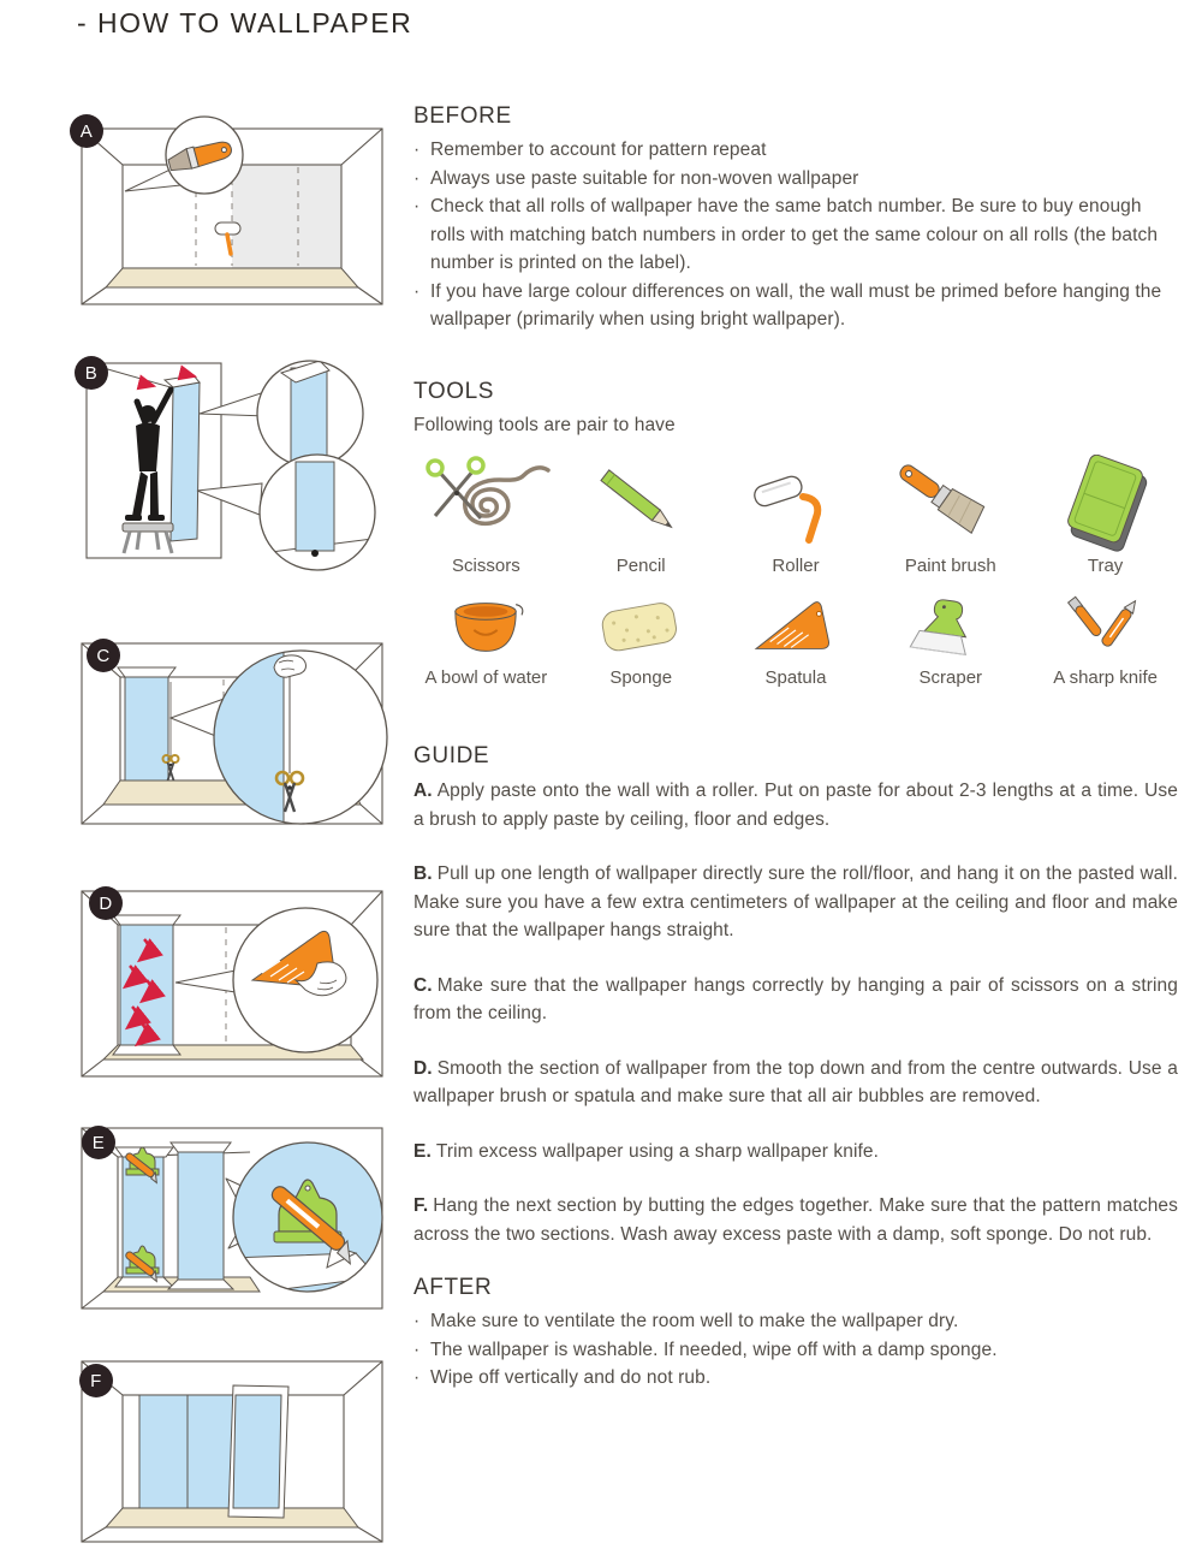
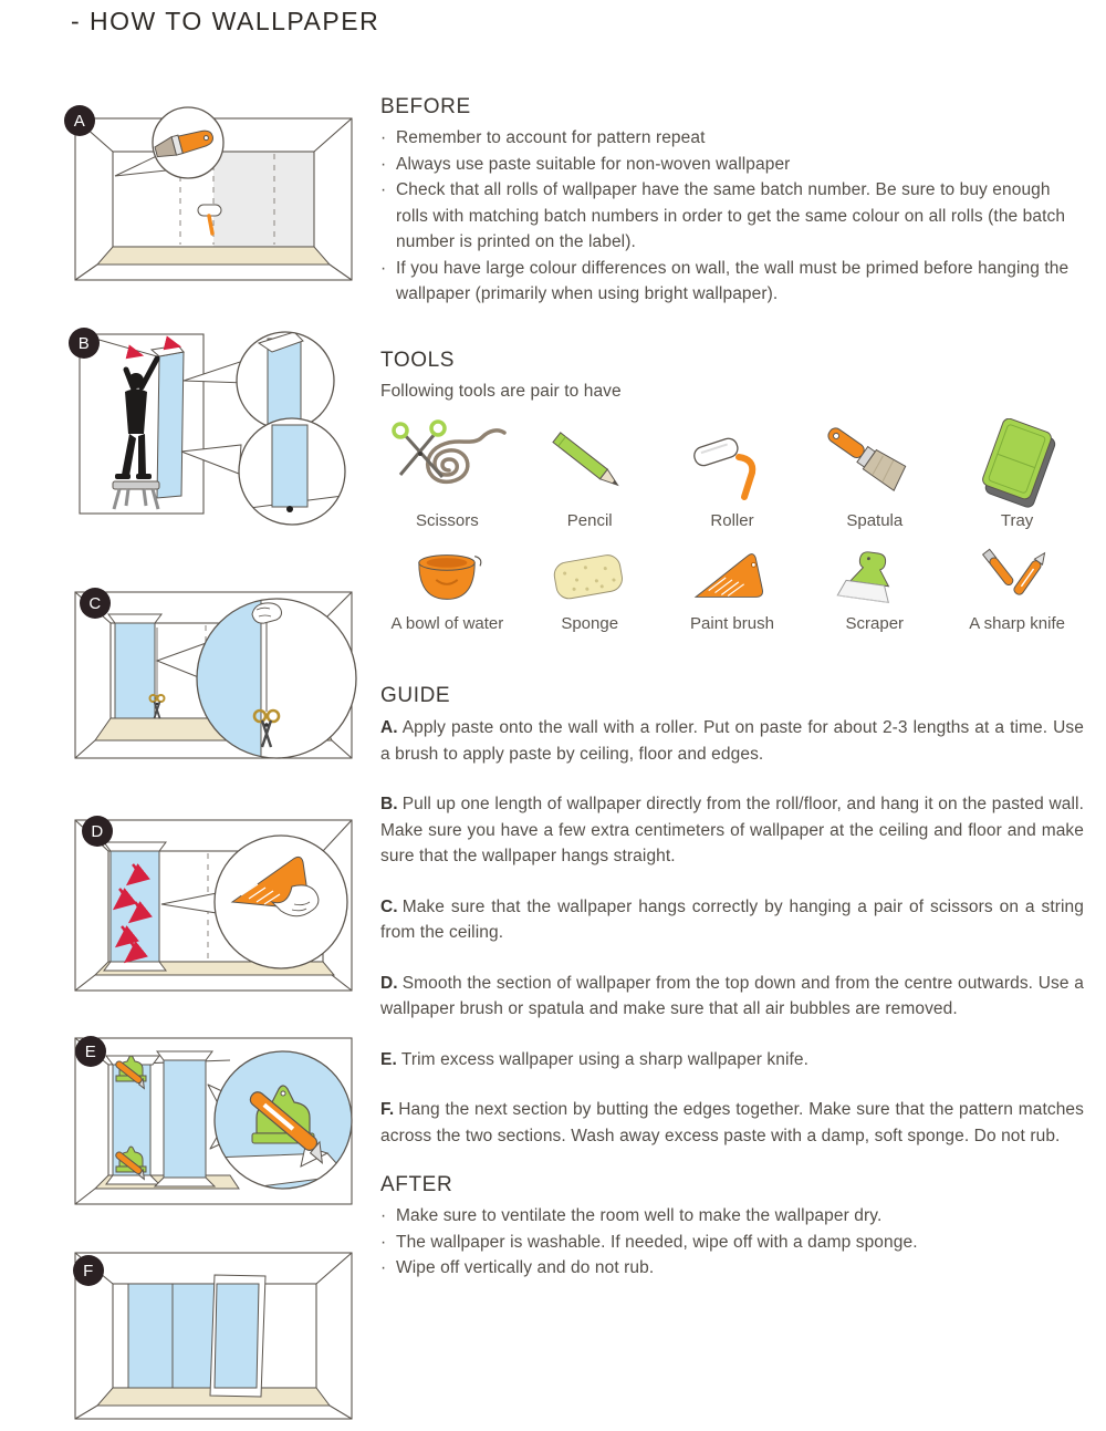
  - HOW TO WALLPAPER
  A
  B
  C
  D
  E
  F
  BEFORE
  ·
  Remember to account for pattern repeat
  ·
  Always use paste suitable for non-woven wallpaper
  ·
  Check that all rolls of wallpaper have the same batch number. Be sure to buy enough rolls with matching batch numbers in order to get the same colour on all rolls (the batch number is printed on the label).
  ·
  If you have large colour differences on wall, the wall must be primed before hanging the wallpaper (primarily when using bright wallpaper).
  TOOLS
  Following tools are pair to have
  Scissors
  Pencil
  Roller
- Paint brush
+ Spatula
  Tray
  A bowl of water
  Sponge
- Spatula
+ Paint brush
  Scraper
  A sharp knife
  GUIDE
  A. Apply paste onto the wall with a roller. Put on paste for about 2-3 lengths at a time. Use a brush to apply paste by ceiling, floor and edges.
- B. Pull up one length of wallpaper directly sure the roll/floor, and hang it on the pasted wall. Make sure you have a few extra centimeters of wallpaper at the ceiling and floor and make sure that the wallpaper hangs straight.
+ B. Pull up one length of wallpaper directly from the roll/floor, and hang it on the pasted wall. Make sure you have a few extra centimeters of wallpaper at the ceiling and floor and make sure that the wallpaper hangs straight.
  C. Make sure that the wallpaper hangs correctly by hanging a pair of scissors on a string from the ceiling.
  D. Smooth the section of wallpaper from the top down and from the centre outwards. Use a wallpaper brush or spatula and make sure that all air bubbles are removed.
  E. Trim excess wallpaper using a sharp wallpaper knife.
  F. Hang the next section by butting the edges together. Make sure that the pattern matches across the two sections. Wash away excess paste with a damp, soft sponge. Do not rub.
  AFTER
  ·
  Make sure to ventilate the room well to make the wallpaper dry.
  ·
  The wallpaper is washable. If needed, wipe off with a damp sponge.
  ·
  Wipe off vertically and do not rub.
